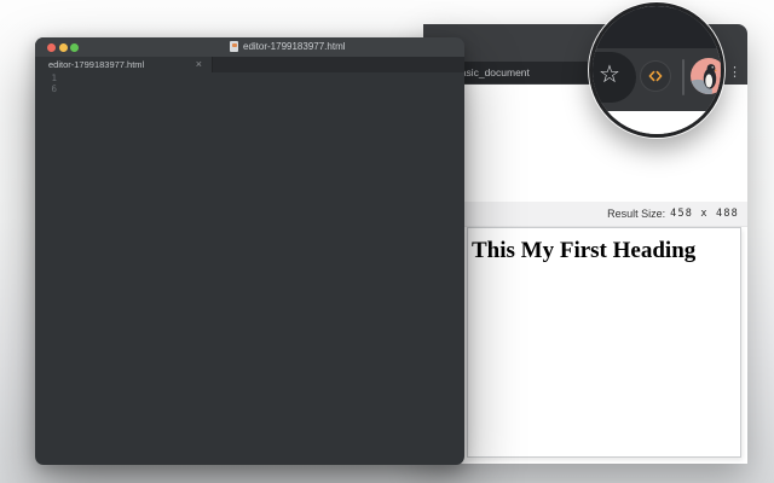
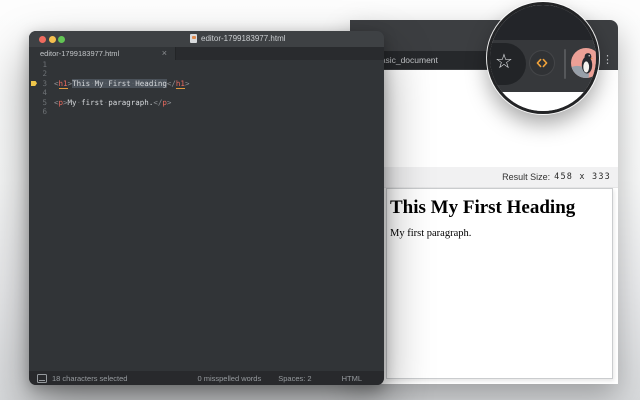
  sic_document
  ⋮
  Result Size:
- 458 x 488
+ 458 x 333
  This My First Heading
+ My first paragraph.
  editor-1799183977.html
  editor-1799183977.html
  ×
  1
+ 2
+ 3
+ <h1>This·My·First·Heading</h1>
+ 4
+ 5
+ <p>My·first·paragraph.</p>
  6
+ 18 characters selected
+ 0 misspelled words
+ Spaces: 2
+ HTML
  ☆
